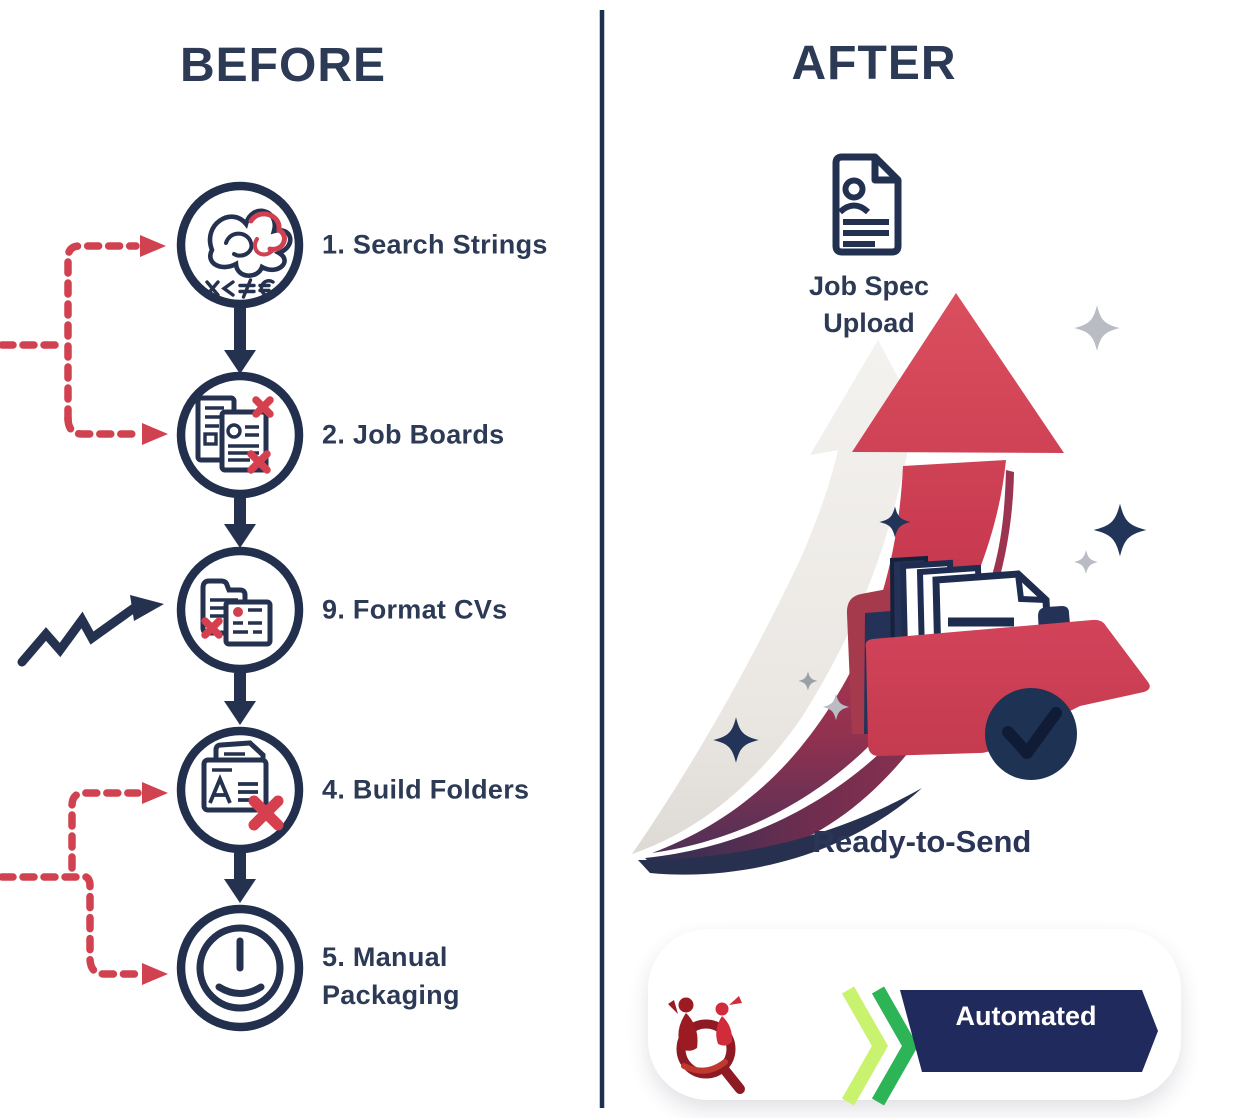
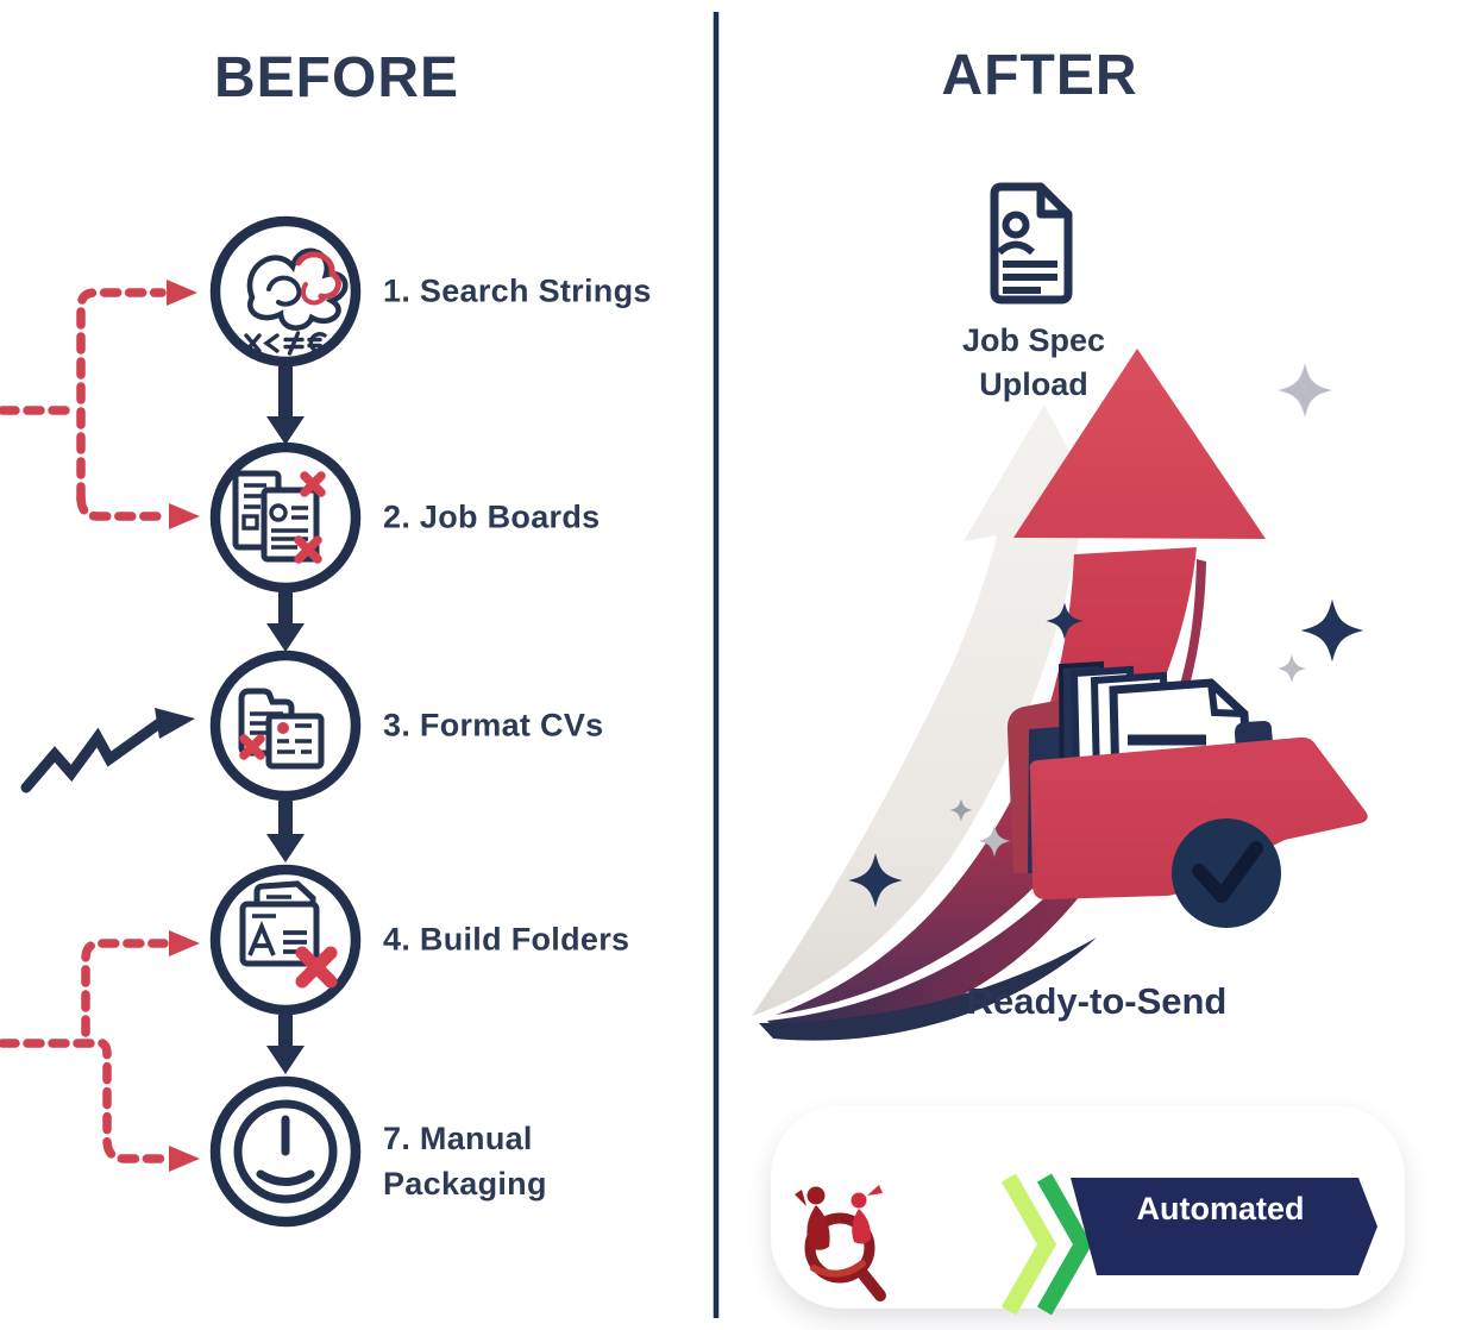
  BEFORE
  AFTER
  1. Search Strings
  2. Job Boards
- 9. Format CVs
+ 3. Format CVs
  4. Build Folders
- 5. Manual
+ 7. Manual
  Packaging
  Job Spec
  Upload
  Ready-to-Send
  Automated
